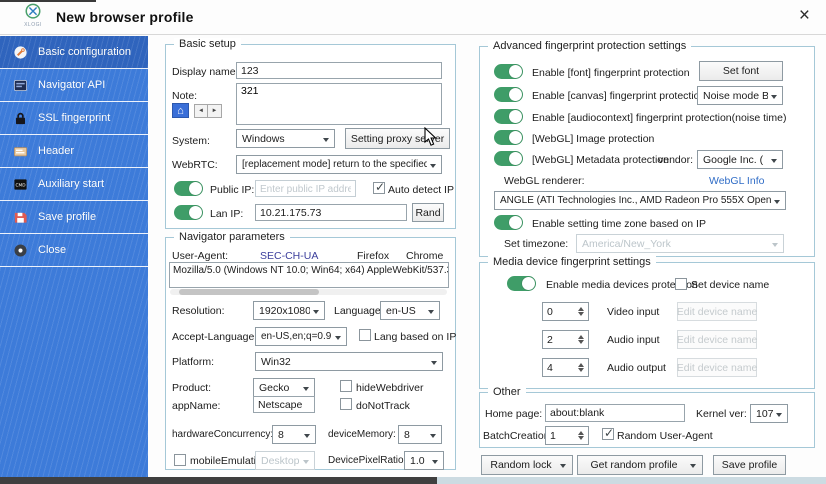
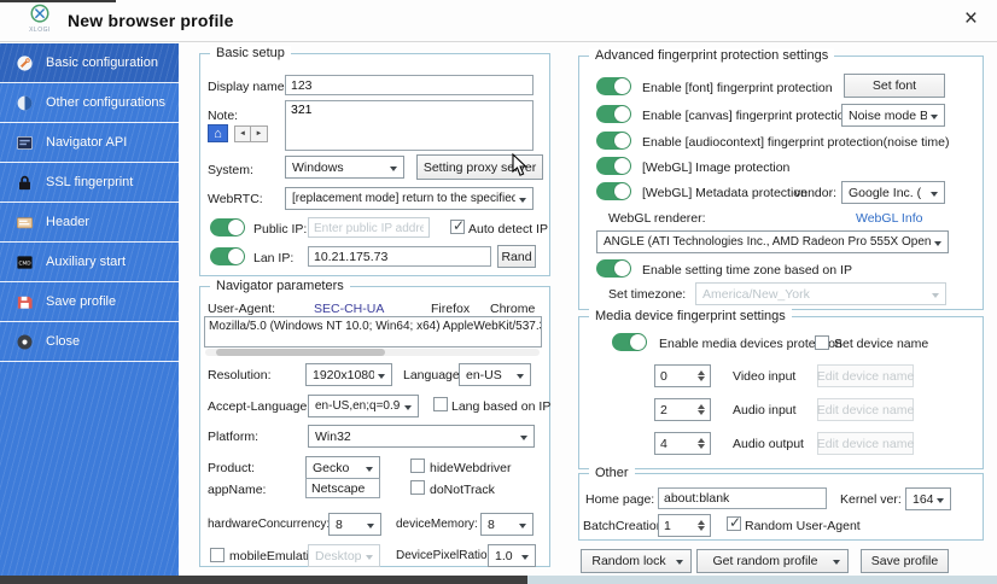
  New browser profile
  ×
  Basic configuration
+ Other configurations
  Navigator API
  SSL fingerprint
  Header
  Auxiliary start
  Save profile
  Close
  Basic setup
  Display name
  123
  Note:
  321
  ⌂
  System:
  Windows
  Setting proxy seer
  WebRTC:
  [replacement mode] return to the specified
  Public IP:
  Enter public IP addre
  ✓
  Auto detect IP
  Lan IP:
  10.21.175.73
  Rand
  Navigator parameters
  User-Agent:
  SEC-CH-UA
  Firefox
  Chrome
  Mozilla/5.0 (Windows NT 10.0; Win64; x64) AppleWebKit/537.
  Resolution:
  1920x1080
  Language
  en-US
  Accept-Language
  en-US,en;q=0.9
  Lang based on IP
  Platform:
  Win32
  Product:
  Gecko
  hideWebdriver
  appName:
  Netscape
  doNotTrack
  hardwareConcurrency
  8
  deviceMemory:
  8
  mobileEmulat
  Desktop
  DevicePixelRatio
  1.0
  Advanced fingerprint protection settings
  Enable [font] fingerprint protection
  Set font
  Enable [canvas] fingerprint protecti
  Noise mode B
  Enable [audiocontext] fingerprint protection(noise time)
  [WebGL] Image protection
  [WebGL] Metadata protection
  vendor:
  Google Inc. (
  WebGL renderer:
  WebGL Info
  ANGLE (ATI Technologies Inc., AMD Radeon Pro 555X Open
  Enable setting time zone based on IP
  Set timezone:
  America/New_York
  Media device fingerprint settings
  Enable media devices proteon
  Set device name
  0
  Video input
  Edit device name
  2
  Audio input
  Edit device name
  4
  Audio output
  Edit device name
  Other
  Home page:
  about:blank
  Kernel ver:
- 107
+ 164
  BatchCreatio
  1
  ✓
  Random User-Agent
  Random lock
  Get random profile
  Save profile
